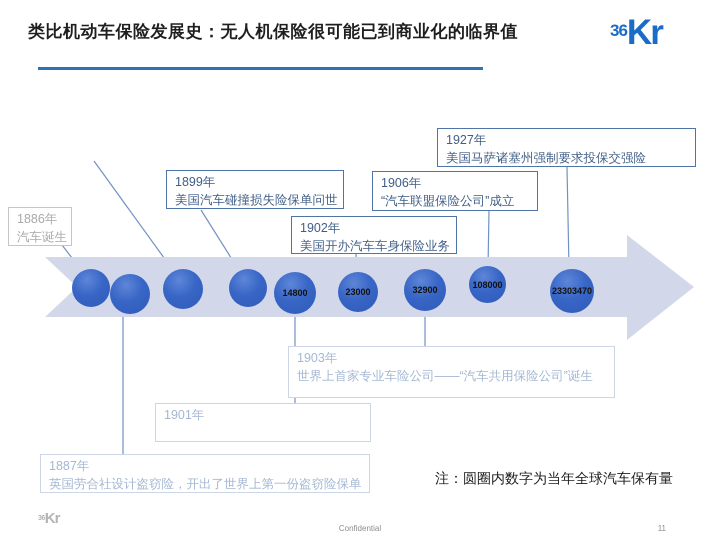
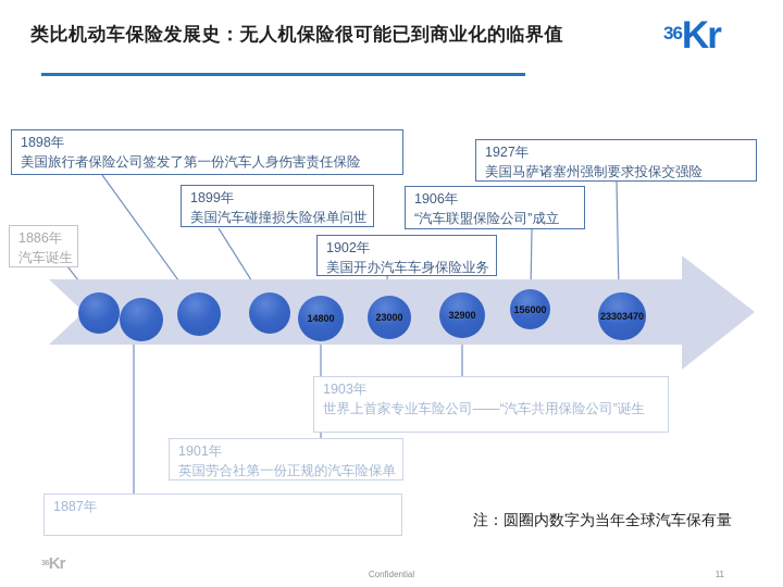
  类比机动车保险发展史：无人机保险很可能已到商业化的临界值
  36
  Kr
  1886年
  汽车诞生
+ 1898年
+ 美国旅行者保险公司签发了第一份汽车人身伤害责任保险
  1899年
  美国汽车碰撞损失险保单问世
  1902年
  美国开办汽车车身保险业务
  1906年
  “汽车联盟保险公司”成立
  1927年
  美国马萨诸塞州强制要求投保交强险
  1903年
  世界上首家专业车险公司——“汽车共用保险公司”诞生
  1901年
+ 英国劳合社第一份正规的汽车险保单
  1887年
- 英国劳合社设计盗窃险，开出了世界上第一份盗窃险保单
  14800
  23000
  32900
- 108000
+ 156000
  23303470
  注：圆圈内数字为当年全球汽车保有量
  Kr
  Confidential
  11
